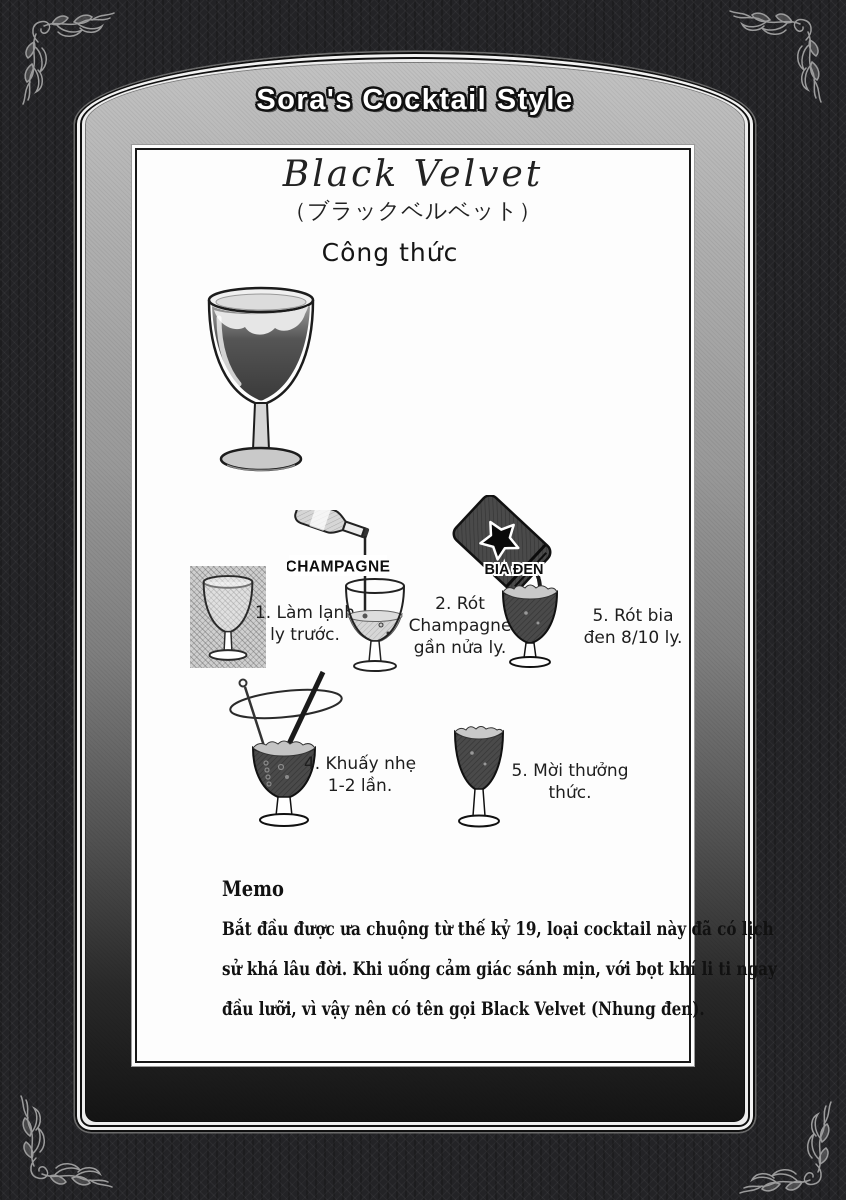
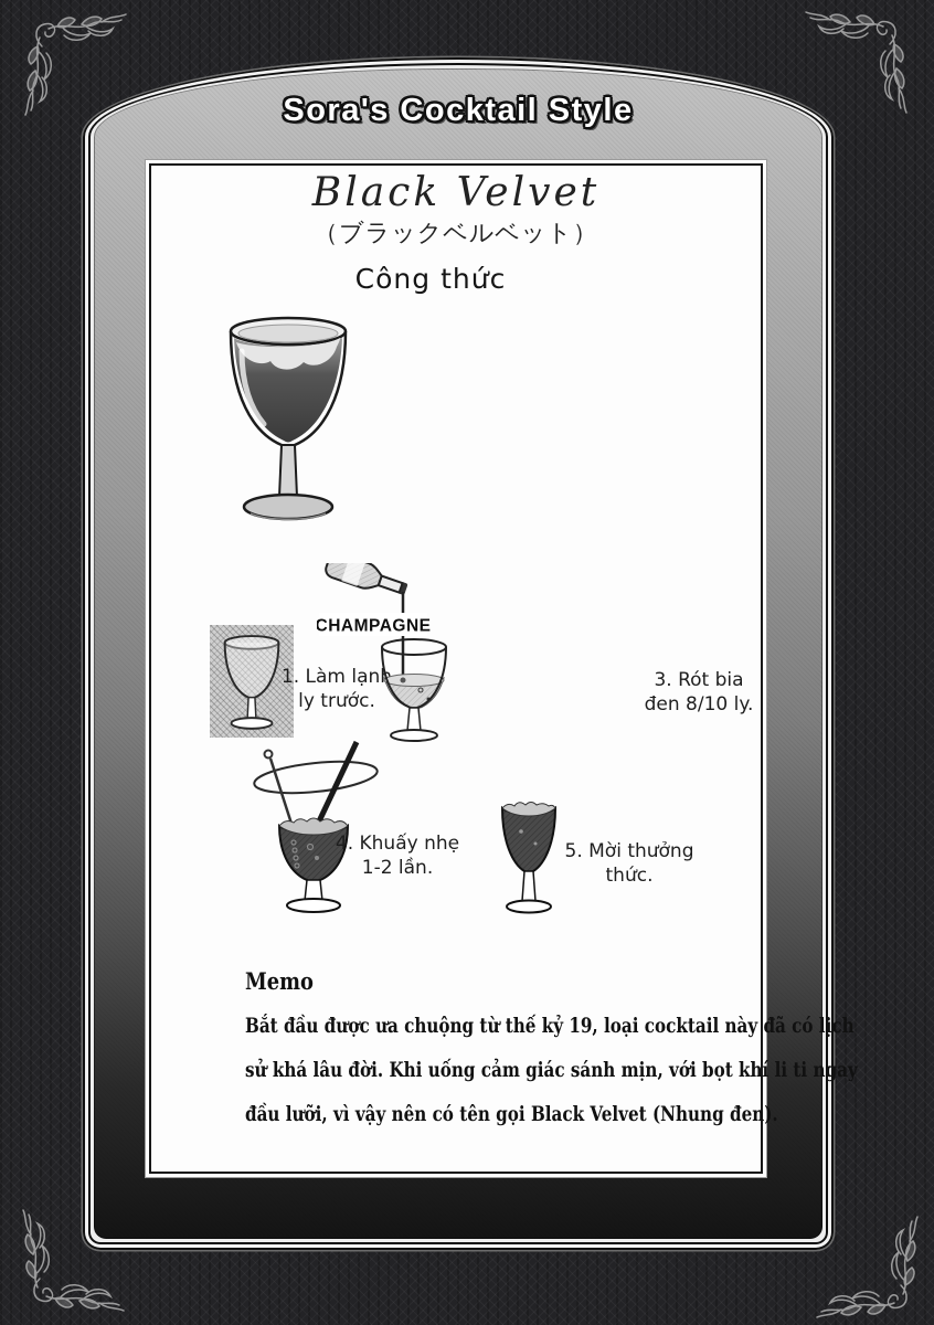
  Sora's Cocktail Style
  Black Velvet
  （ブラックベルベット）
  Công thức
  1. Làm lạn
  ly trước.
  CHAMPAGNE
- 2. Rót
- Champagne
- gần nửa ly.
- BIA ĐEN
- 5. Rót bia
+ 3. Rót bia
  đen 8/10 ly.
  4. Khuấy nhẹ
  1-2 lần.
  5. Mời thưởng
  thức.
  Memo
  Bắt đầu được ưa chuộng từ thế kỷ 19, loại cocktail này đã có lịch
  sử khá lâu đời. Khi uống cảm giác sánh mịn, với bọt khí li ti ngay
  đầu lưỡi, vì vậy nên có tên gọi Black Velvet (Nhung đen).
